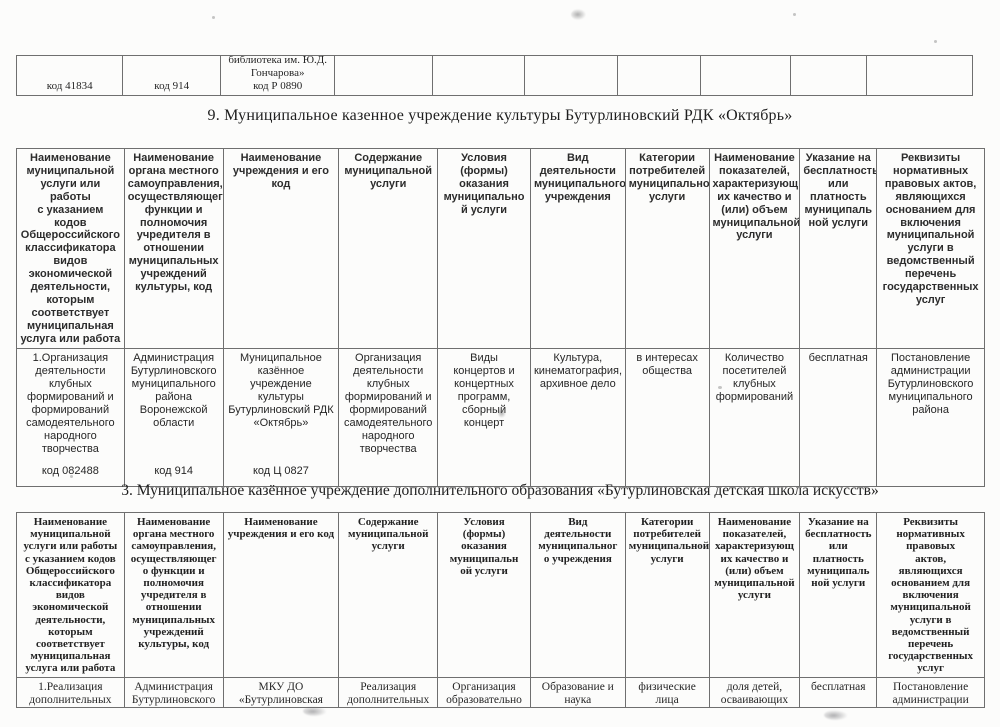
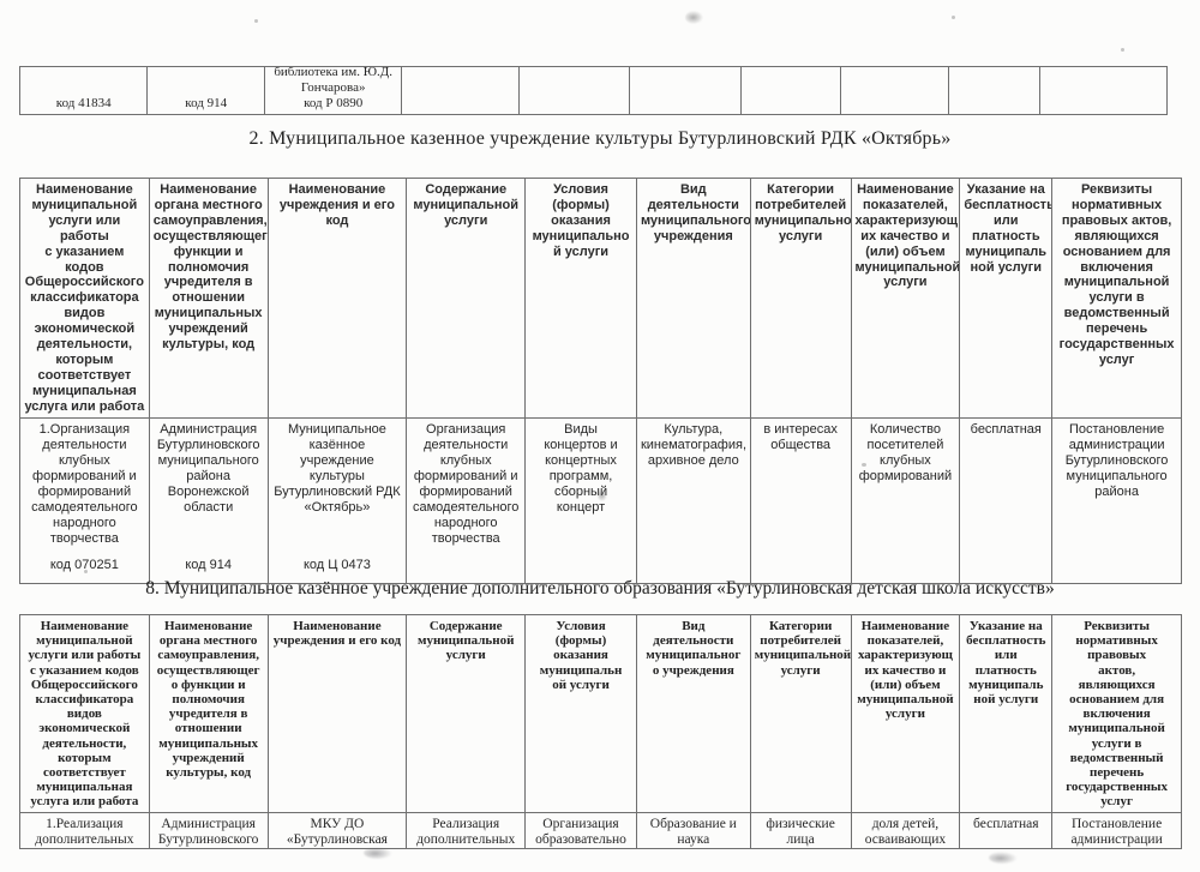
  код 41834
  код 914
  библиотека им. Ю.Д.
  Гончарова»
  код Р 0890
- 9. Муниципальное казенное учреждение культуры Бутурлиновский РДК «Октябрь»
+ 2. Муниципальное казенное учреждение культуры Бутурлиновский РДК «Октябрь»
  Наименование
  муниципальной
  услуги или работы
  с указанием
  кодов
  Общероссийского
  классификатора
  видов
  экономической
  деятельности,
  которым
  соответствует
  муниципальная
  услуга или работа
  Наименование
  органа местного
  самоуправления,
  осуществляющег
  функции и
  полномочия
  учредителя в
  отношении
  муниципальных
  учреждений
  культуры, код
  Наименование
  учреждения и его код
  Содержание
  муниципальной
  услуги
  Условия
  (формы)
  оказания
  муниципально
  й услуги
  Вид
  деятельности
  муниципального
  учреждения
  Категории
  потребителей
  муниципально
  услуги
  Наименование
  показателей,
  характеризующ
  их качество и
  (или) объем
  муниципальной
  услуги
  Указание на
  бесплатность
  или
  платность
  муниципаль
  ной услуги
  Реквизиты
  нормативных
  правовых актов,
  являющихся
  основанием для
  включения
  муниципальной
  услуги в
  ведомственный
  перечень
  государственных
  услуг
  1.Организация
  деятельности
  клубных
  формирований и
  формирований
  самодеятельного
  народного
  творчества
- код 082488
+ код 070251
  Администрация
  Бутурлиновского
  муниципального
  района
  Воронежской
  области
  код 914
  Муниципальное
  казённое учреждение
  культуры
  Бутурлиновский РДК
  «Октябрь»
- код Ц 0827
+ код Ц 0473
  Организация
  деятельности
  клубных
  формирований и
  формирований
  самодеятельного
  народного
  творчества
  Виды
  концертов и
  концертных
  программ,
  сборны
  концерт
  Культура,
  кинематография,
  архивное дело
  в интересах
  общества
  Количество
  посетителей
  клубных
  формирований
  бесплатная
  Постановление
  администрации
  Бутурлиновского
  муниципального
  района
- 3. Муниципальное казённое учреждение дополнительного образования «Бутурлиновская детская школа искусств»
+ 8. Муниципальное казённое учреждение дополнительного образования «Бутурлиновская детская школа искусств»
  Наименование
  муниципальной
  услуги или работы
  с указанием кодов
  Общероссийского
  классификатора
  видов
  экономической
  деятельности,
  которым
  соответствует
  муниципальная
  услуга или работа
  Наименование
  органа местного
  самоуправления,
  осуществляющег
  о функции и
  полномочия
  учредителя в
  отношении
  муниципальных
  учреждений
  культуры, код
  Наименование
  учреждения и его код
  Содержание
  муниципальной
  услуги
  Условия
  (формы)
  оказания
  муниципальн
  ой услуги
  Вид
  деятельности
  муниципальног
  о учреждения
  Категории
  потребителей
  муниципальной
  услуги
  Наименование
  показателей,
  характеризующ
  их качество и
  (или) объем
  муниципальной
  услуги
  Указание на
  бесплатность
  или
  платность
  муниципаль
  ной услуги
  Реквизиты
  нормативных
  правовых
  актов,
  являющихся
  основанием для
  включения
  муниципальной
  услуги в
  ведомственный
  перечень
  государственных
  услуг
  1.Реализация
  дополнительных
  Администрация
  Бутурлиновского
  МКУ ДО
  «Бутурлиновская
  Реализация
  дополнительных
  Организация
  образовательно
  Образование и
  наука
  физические лица
  доля детей,
  осваивающих
  бесплатная
  Постановление
  администрации
